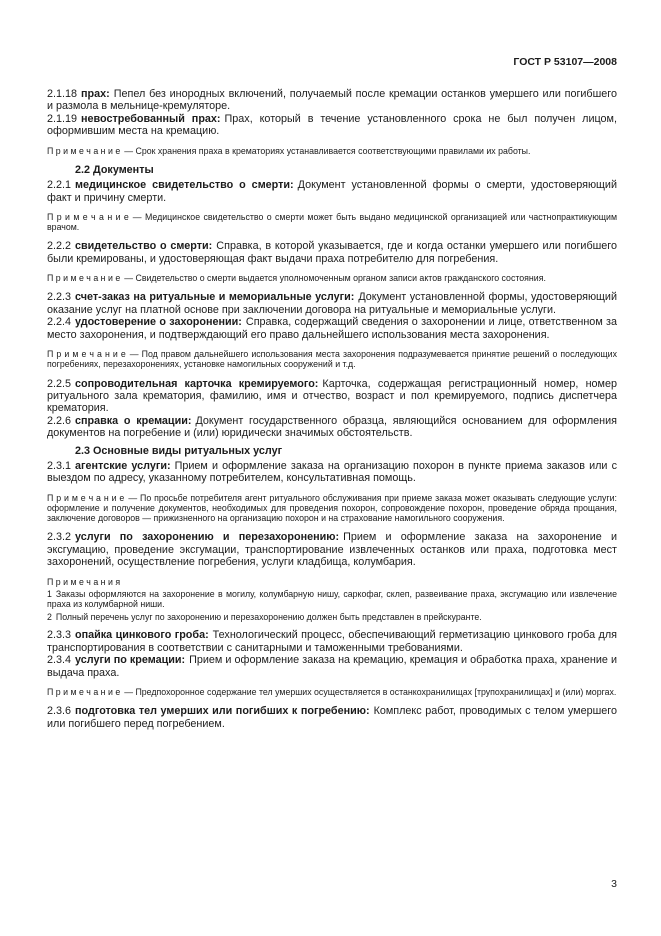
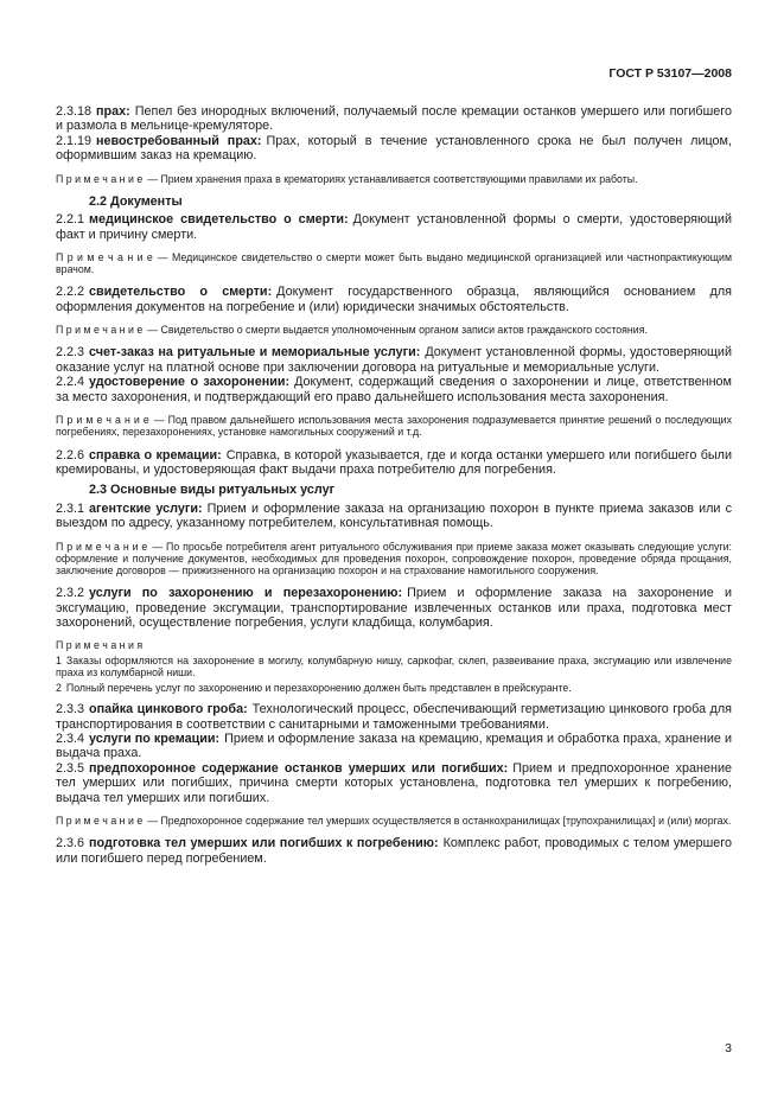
  ГОСТ Р 53107—2008
- 2.1.18 прах: Пепел без инородных включений, получаемый после кремации останков умершего или погибшего и размола в мельнице-кремуляторе.
+ 2.3.18 прах: Пепел без инородных включений, получаемый после кремации останков умершего или погибшего и размола в мельнице-кремуляторе.
- 2.1.19 невостребованный прах: Прах, который в течение установленного срока не был получен лицом, оформившим места на кремацию.
+ 2.1.19 невостребованный прах: Прах, который в течение установленного срока не был получен лицом, оформившим заказ на кремацию.
- П р и м е ч а н и е — Срок хранения праха в крематориях устанавливается соответствующими правилами их работы.
+ П р и м е ч а н и е — Прием хранения праха в крематориях устанавливается соответствующими правилами их работы.
  2.2 Документы
  2.2.1 медицинское свидетельство о смерти: Документ установленной формы о смерти, удостоверяющий факт и причину смерти.
  П р и м е ч а н и е — Медицинское свидетельство о смерти может быть выдано медицинской организацией или частнопрактикующим врачом.
- 2.2.2 свидетельство о смерти: Справка, в которой указывается, где и когда останки умершего или погибшего были кремированы, и удостоверяющая факт выдачи праха потребителю для погребения.
+ 2.2.2 свидетельство о смерти: Документ государственного образца, являющийся основанием для оформления документов на погребение и (или) юридически значимых обстоятельств.
  П р и м е ч а н и е — Свидетельство о смерти выдается уполномоченным органом записи актов гражданского состояния.
  2.2.3 счет-заказ на ритуальные и мемориальные услуги: Документ установленной формы, удостоверяющий оказание услуг на платной основе при заключении договора на ритуальные и мемориальные услуги.
- 2.2.4 удостоверение о захоронении: Справка, содержащий сведения о захоронении и лице, ответственном за место захоронения, и подтверждающий его право дальнейшего использования места захоронения.
+ 2.2.4 удостоверение о захоронении: Документ, содержащий сведения о захоронении и лице, ответственном за место захоронения, и подтверждающий его право дальнейшего использования места захоронения.
  П р и м е ч а н и е — Под правом дальнейшего использования места захоронения подразумевается принятие решений о последующих погребениях, перезахоронениях, установке намогильных сооружений и т.д.
- 2.2.5 сопроводительная карточка кремируемого: Карточка, содержащая регистрационный номер, номер ритуального зала крематория, фамилию, имя и отчество, возраст и пол кремируемого, подпись диспетчера крематория.
- 2.2.6 справка о кремации: Документ государственного образца, являющийся основанием для оформления документов на погребение и (или) юридически значимых обстоятельств.
+ 2.2.6 справка о кремации: Справка, в которой указывается, где и когда останки умершего или погибшего были кремированы, и удостоверяющая факт выдачи праха потребителю для погребения.
  2.3 Основные виды ритуальных услуг
  2.3.1 агентские услуги: Прием и оформление заказа на организацию похорон в пункте приема заказов или с выездом по адресу, указанному потребителем, консультативная помощь.
  П р и м е ч а н и е — По просьбе потребителя агент ритуального обслуживания при приеме заказа может оказывать следующие услуги: оформление и получение документов, необходимых для проведения похорон, сопровождение похорон, проведение обряда прощания, заключение договоров — прижизненного на организацию похорон и на страхование намогильного сооружения.
  2.3.2 услуги по захоронению и перезахоронению: Прием и оформление заказа на захоронение и эксгумацию, проведение эксгумации, транспортирование извлеченных останков или праха, подготовка мест захоронений, осуществление погребения, услуги кладбища, колумбария.
  П р и м е ч а н и я
  1 Заказы оформляются на захоронение в могилу, колумбарную нишу, саркофаг, склеп, развеивание праха, эксгумацию или извлечение праха из колумбарной ниши.
  2 Полный перечень услуг по захоронению и перезахоронению должен быть представлен в прейскуранте.
  2.3.3 опайка цинкового гроба: Технологический процесс, обеспечивающий герметизацию цинкового гроба для транспортирования в соответствии с санитарными и таможенными требованиями.
  2.3.4 услуги по кремации: Прием и оформление заказа на кремацию, кремация и обработка праха, хранение и выдача праха.
+ 2.3.5 предпохоронное содержание останков умерших или погибших: Прием и предпохоронное хранение тел умерших или погибших, причина смерти которых установлена, подготовка тел умерших к погребению, выдача тел умерших или погибших.
  П р и м е ч а н и е — Предпохоронное содержание тел умерших осуществляется в останкохранилищах [трупохранилищах] и (или) моргах.
  2.3.6 подготовка тел умерших или погибших к погребению: Комплекс работ, проводимых с телом умершего или погибшего перед погребением.
  3
